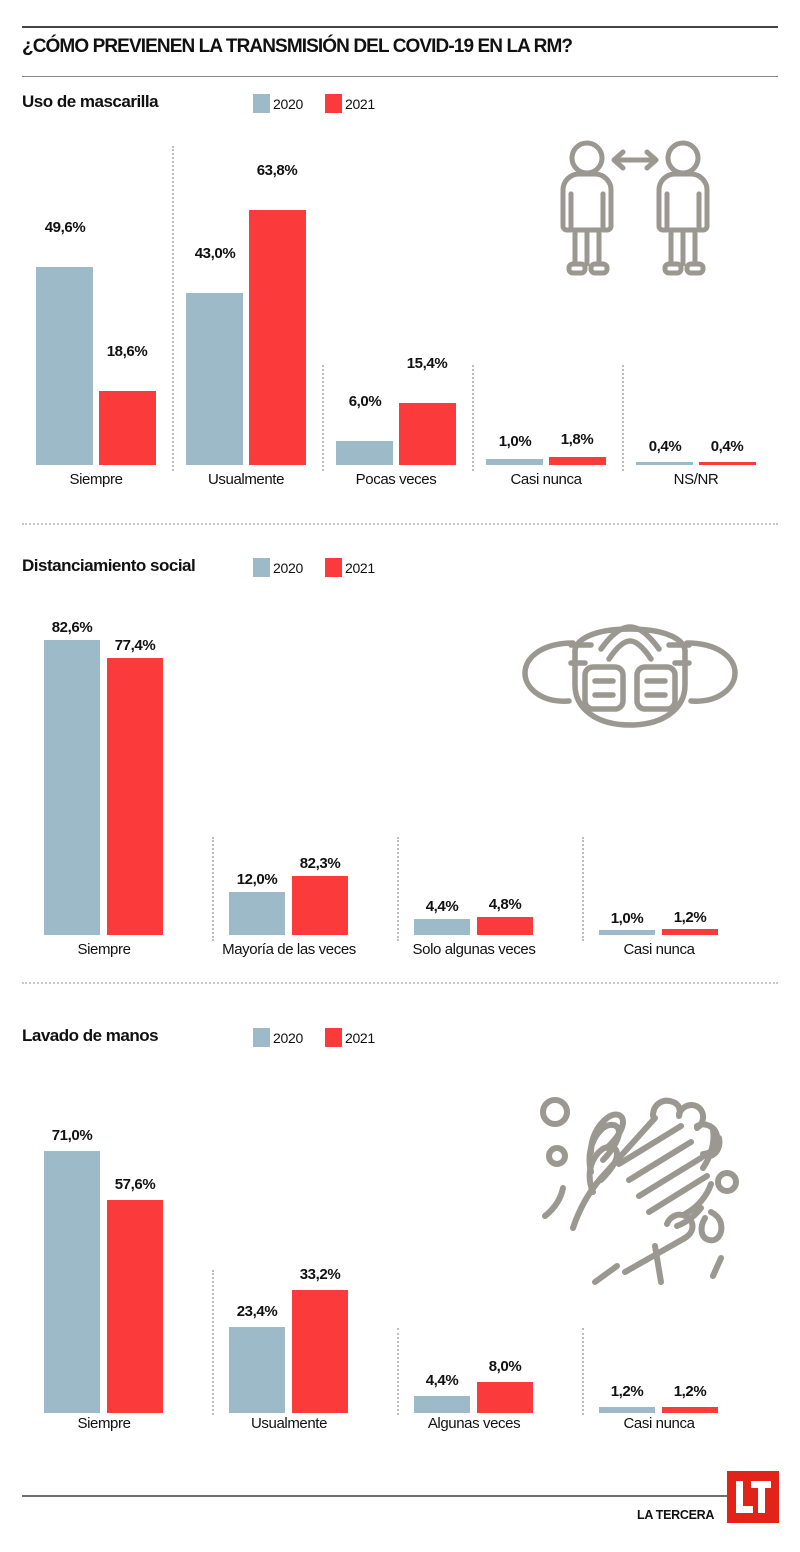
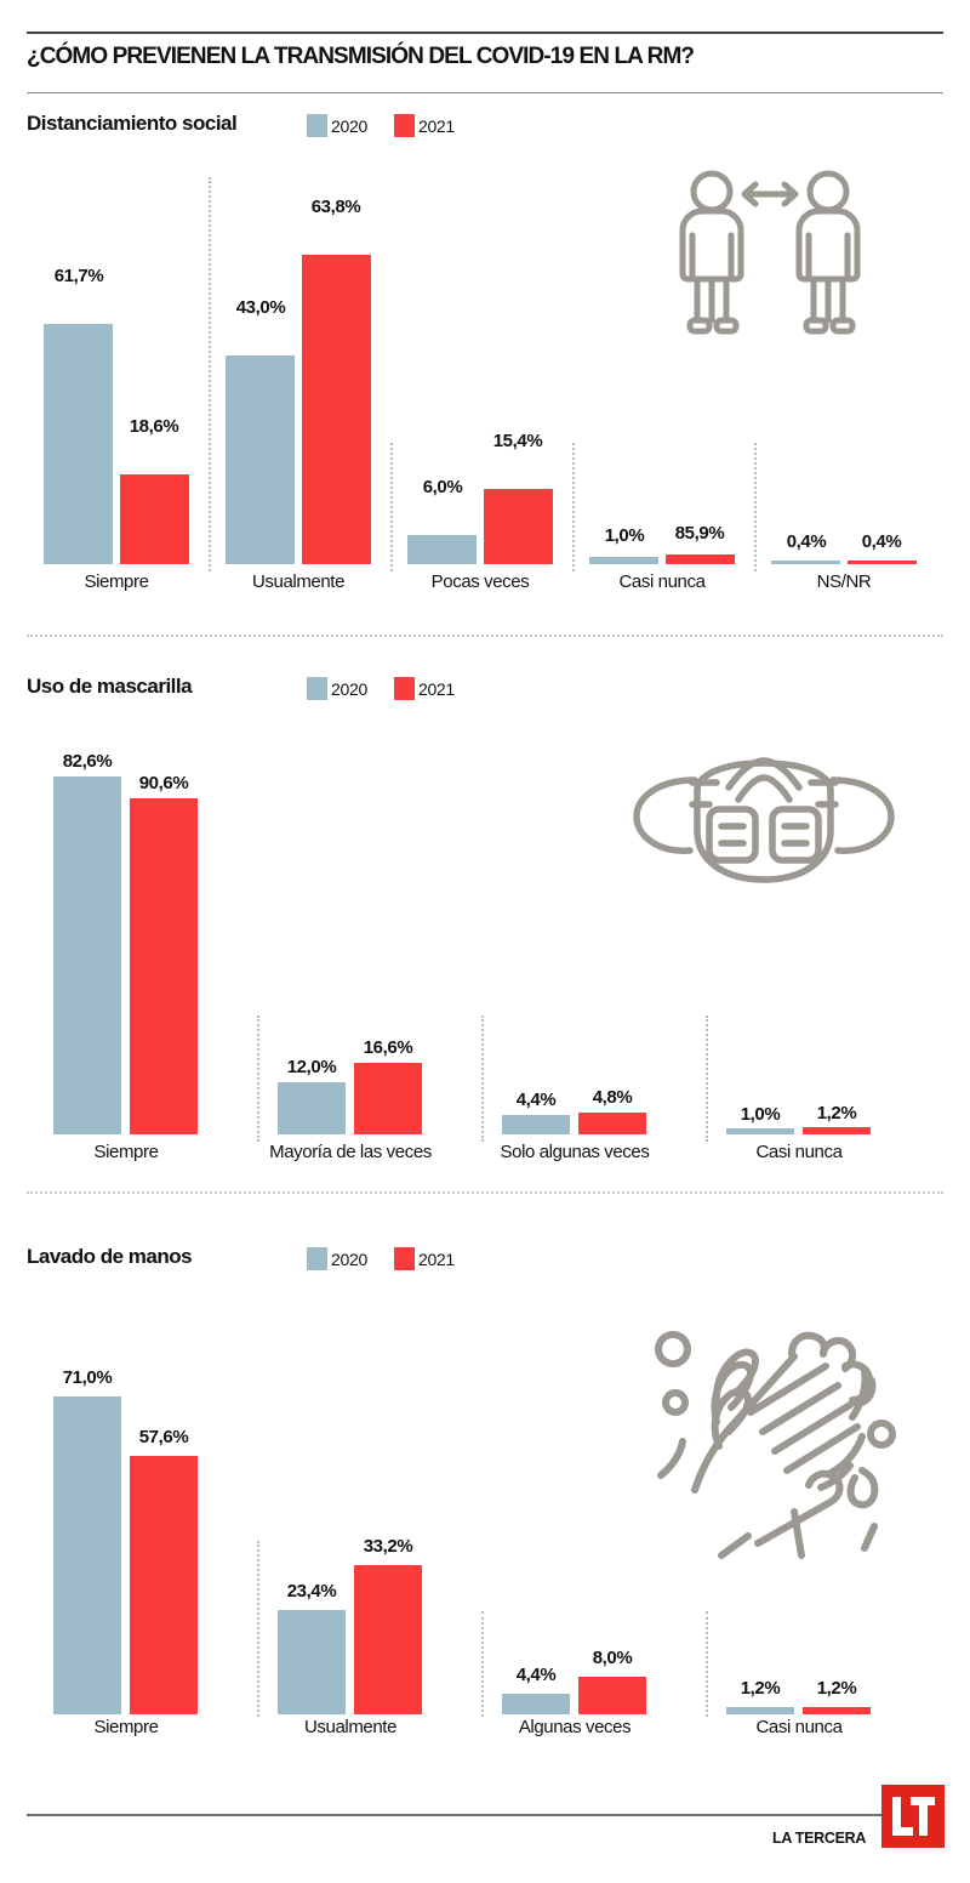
  ¿CÓMO PREVIENEN LA TRANSMISIÓN DEL COVID-19 EN LA RM?
- Uso de mascarilla
+ Distanciamiento social
  2020
  2021
- 49,6%
+ 61,7%
  18,6%
  Siempre
  43,0%
  63,8%
  Usualmente
  6,0%
  15,4%
  Pocas veces
  1,0%
- 1,8%
+ 85,9%
  Casi nunca
  0,4%
  0,4%
  NS/NR
- Distanciamiento social
+ Uso de mascarilla
  2020
  2021
  82,6%
- 77,4%
+ 90,6%
  Siempre
  12,0%
- 82,3%
+ 16,6%
  Mayoría de las veces
  4,4%
  4,8%
  Solo algunas veces
  1,0%
  1,2%
  Casi nunca
  Lavado de manos
  2020
  2021
  71,0%
  57,6%
  Siempre
  23,4%
  33,2%
  Usualmente
  4,4%
  8,0%
  Algunas veces
  1,2%
  1,2%
  Casi nunca
  LA TERCERA
